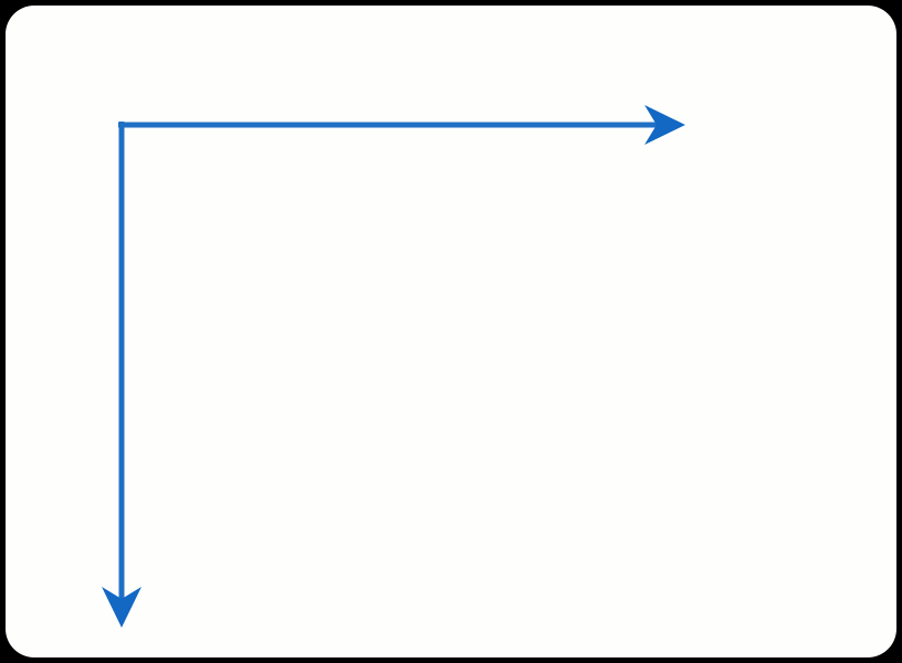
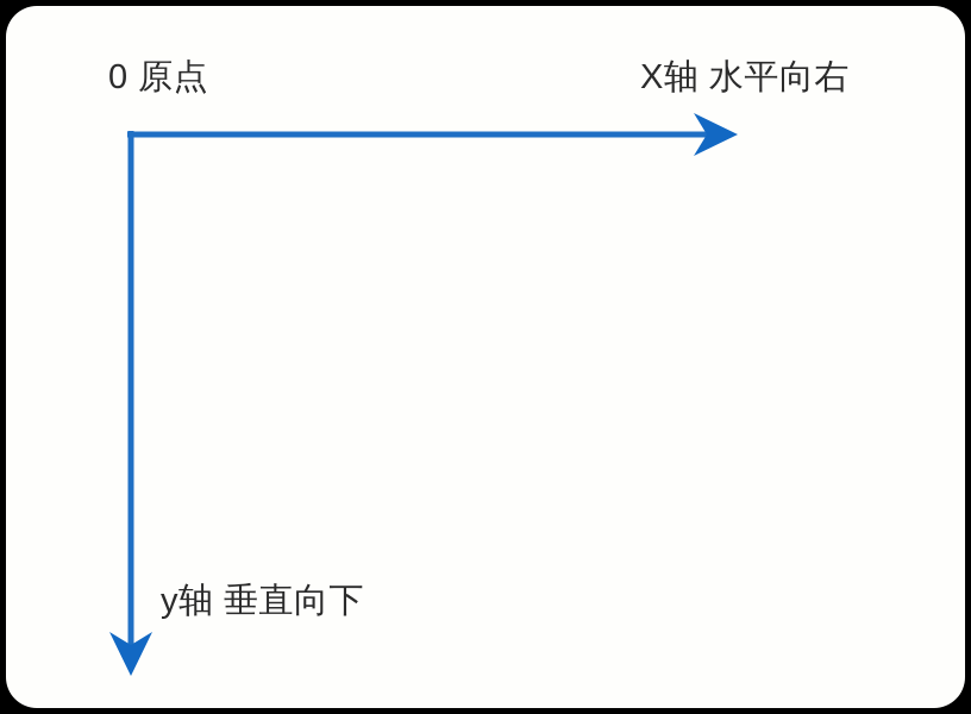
+ 0 原点
+ X轴 水平向右
+ y轴 垂直向下
